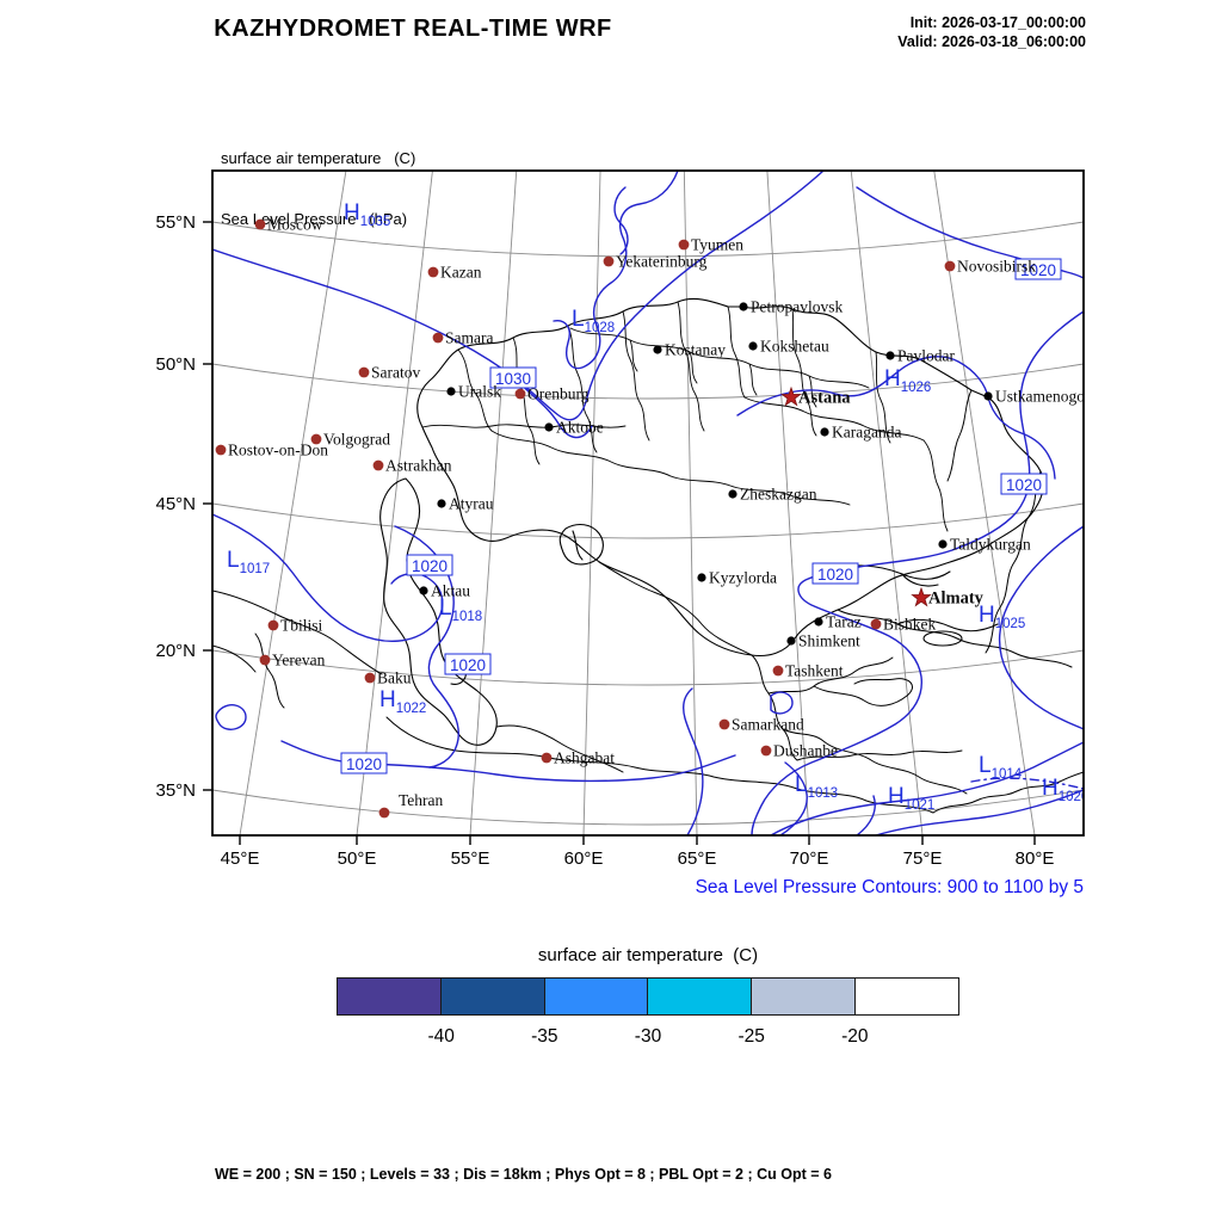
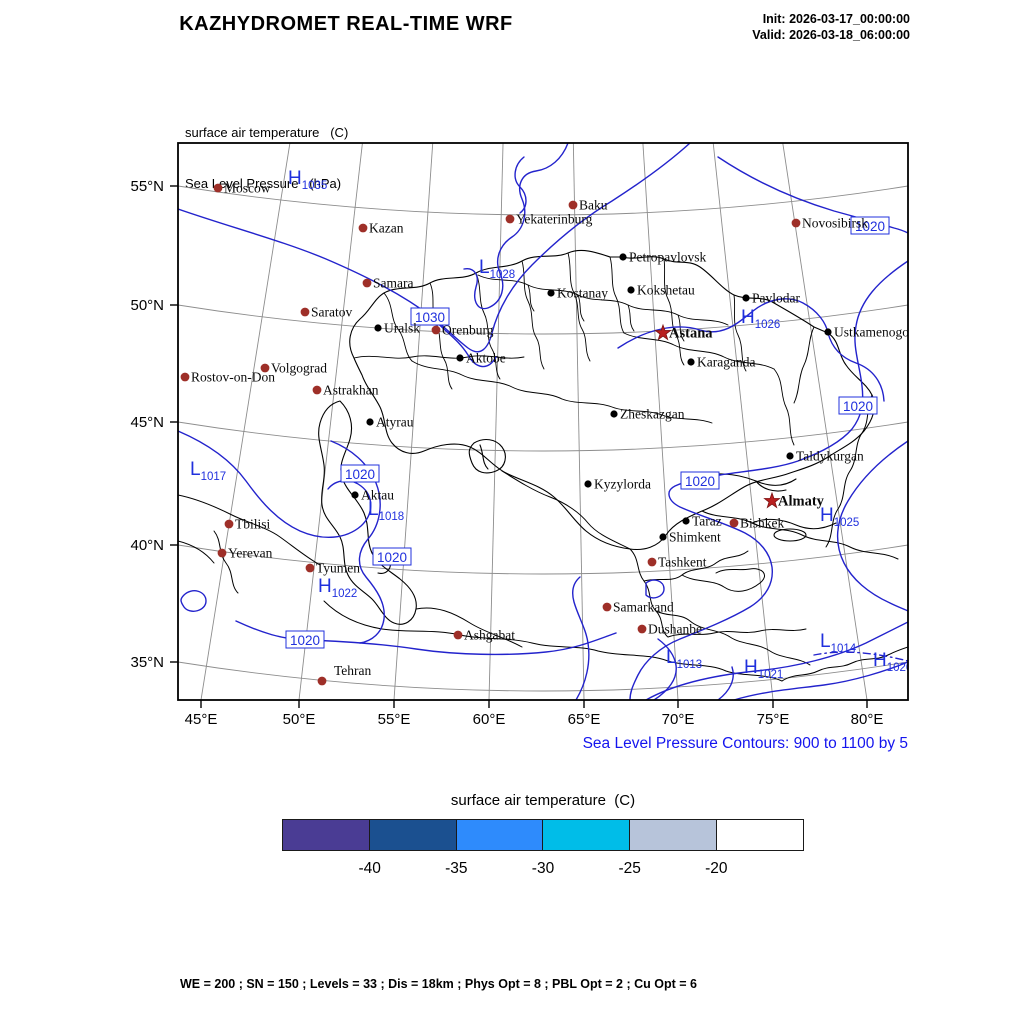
  KAZHYDROMET REAL-TIME WRF
  Init: 2026-03-17_00:00:00
  Valid: 2026-03-18_06:00:00
  surface air temperature (C)
  Sea Level Pressre (hPa)
  H1035
  L1028
  H1026
  L1017
  L1018
  H1022
  H1025
  L1013
  H1021
  L1014
  H102
  1020
  1030
  1020
  1020
  1020
  1020
  1020
  Moscow
  Kazan
- Tyumen
+ Baku
  Yekaterinburg
  Novosibirsk
  Samara
  Saratov
  Petropavlovsk
  Kostanay
  Kokshetau
  Pavlodar
  Uralsk
  Orenburg
  Astana
  Ustkamenogo
  Aktobe
  Karaganda
  Volgograd
  Rostov-on-Don
  Astrakhan
  Atyrau
  Zheskazgan
  Taldykurgan
  Kyzylorda
  Almaty
  Aktau
  Taraz
  Bishkek
  Tbilisi
  Shimkent
  Yerevan
  Tashkent
- Baku
+ Tyumen
  Samarkand
  Dushanbe
  Ashgabat
  Tehran
  45°E
  50°E
  55°E
  60°E
  65°E
  70°E
  75°E
  80°E
  55°N
  50°N
  45°N
- 20°N
+ 40°N
  35°N
  Sea Level Pressure Contours: 900 to 1100 by 5
  surface air temperature (C)
  WE = 200 ; SN = 150 ; Levels = 33 ; Dis = 18km ; Phys Opt = 8 ; PBL Opt = 2 ; Cu Opt = 6
  -40
  -35
  -30
  -25
  -20
